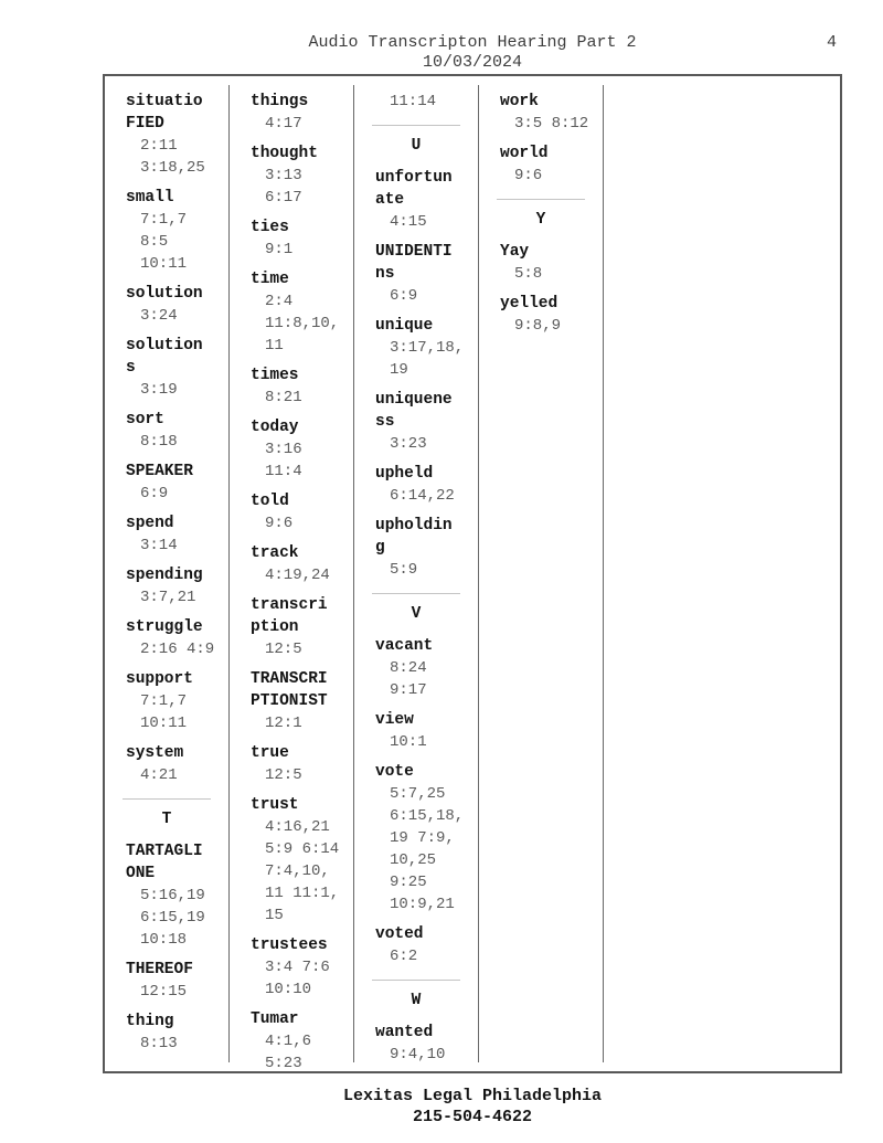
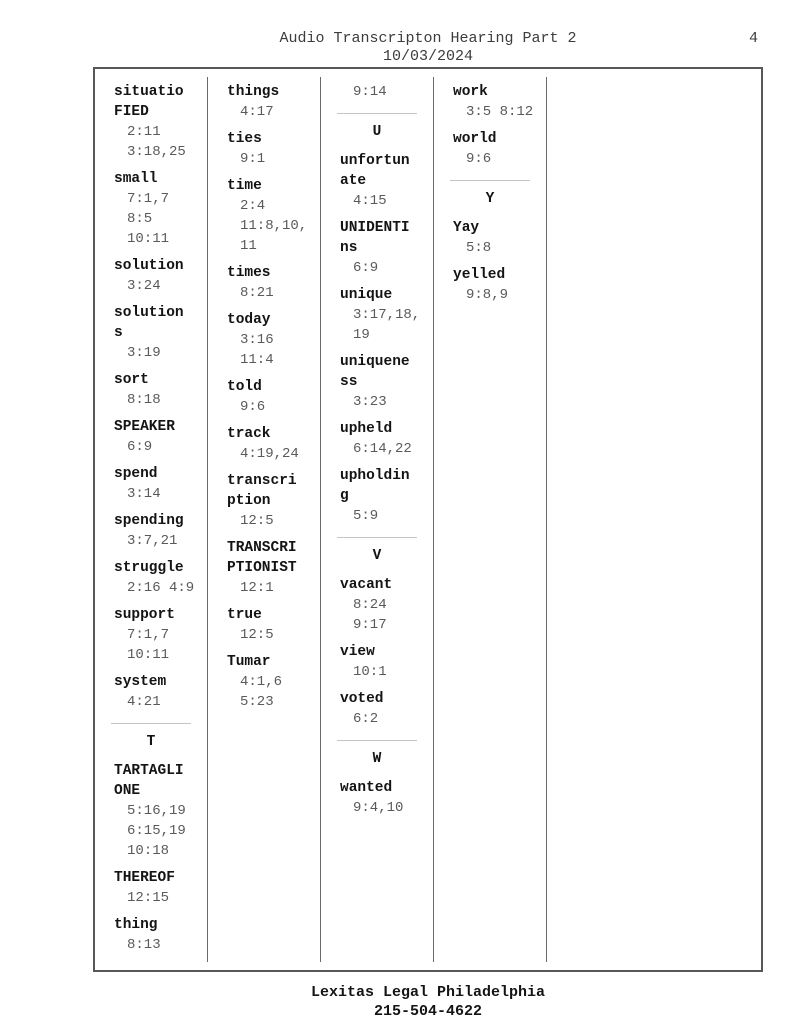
  Audio Transcripton Hearing Part 2
  10/03/2024
  4
  situatio
  FIED
  2:11
  3:18,25
  small
  7:1,7
  8:5
  10:11
  solution
  3:24
  solution
  s
  3:19
  sort
  8:18
  SPEAKER
  6:9
  spend
  3:14
  spending
  3:7,21
  struggle
  2:16 4:9
  support
  7:1,7
  10:11
  system
  4:21
  T
  TARTAGLI
  ONE
  5:16,19
  6:15,19
  10:18
  THEREOF
  12:15
  thing
  8:13
  things
  4:17
- thought
- 3:13
- 6:17
  ties
  9:1
  time
  2:4
  11:8,10,
  11
  times
  8:21
  today
  3:16
  11:4
  told
  9:6
  track
  4:19,24
  transcri
  ption
  12:5
  TRANSCRI
  PTIONIST
  12:1
  true
  12:5
- trust
- 4:16,21
- 5:9 6:14
- 7:4,10,
- 11 11:1,
- 15
- trustees
- 3:4 7:6
- 10:10
  Tumar
  4:1,6
  5:23
- 11:14
+ 9:14
  U
  unfortun
  ate
  4:15
  UNIDENTI
  ns
  6:9
  unique
  3:17,18,
  19
  uniquene
  ss
  3:23
  upheld
  6:14,22
  upholdin
  g
  5:9
  V
  vacant
  8:24
  9:17
  view
  10:1
- vote
- 5:7,25
- 6:15,18,
- 19 7:9,
- 10,25
- 9:25
- 10:9,21
  voted
  6:2
  W
  wanted
  9:4,10
  work
  3:5 8:12
  world
  9:6
  Y
  Yay
  5:8
  yelled
  9:8,9
  Lexitas Legal Philadelphia
  215-504-4622
